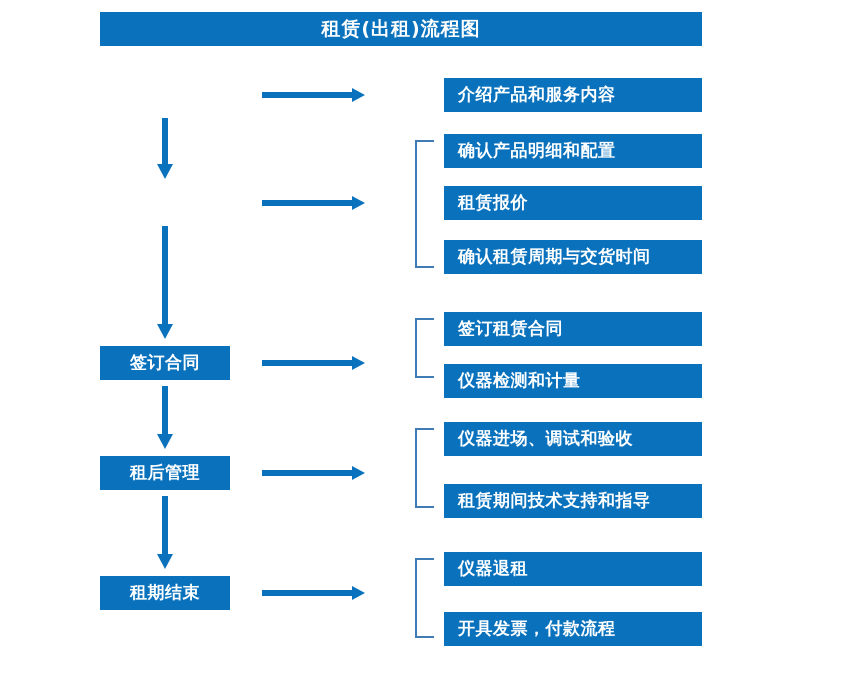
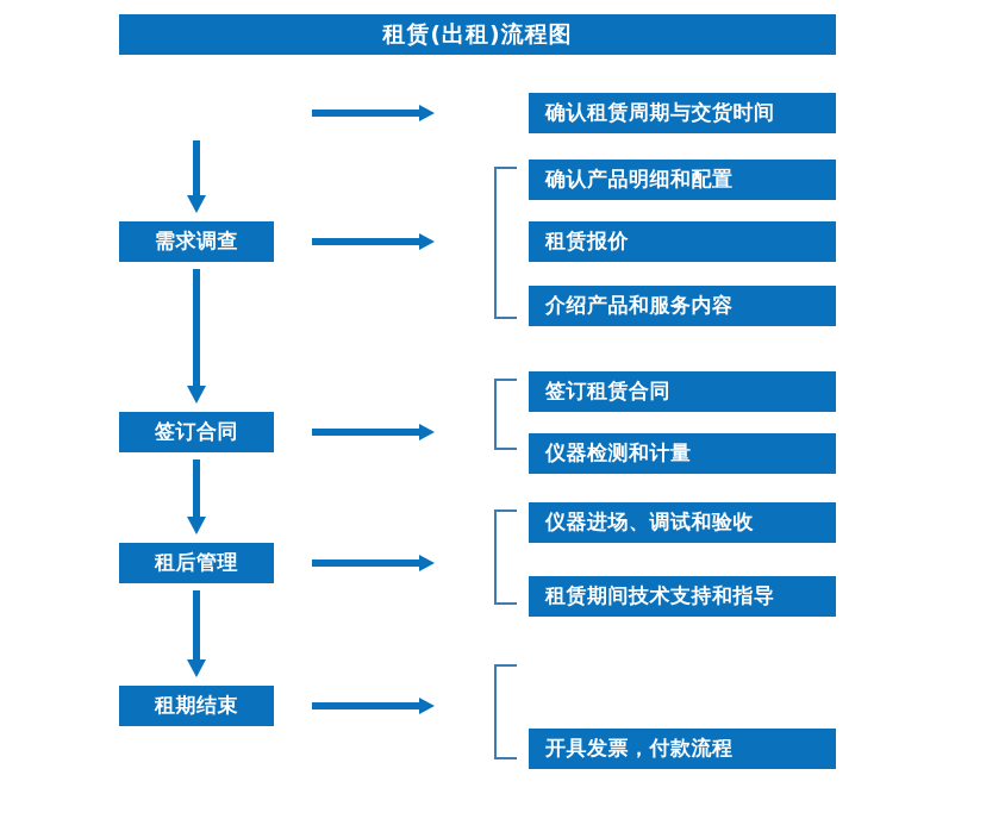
  租赁(出租)流程图
+ 需求调查
  签订合同
  租后管理
  租期结束
- 介绍产品和服务内容
+ 确认租赁周期与交货时间
  确认产品明细和配置
  租赁报价
- 确认租赁周期与交货时间
+ 介绍产品和服务内容
  签订租赁合同
  仪器检测和计量
  仪器进场、调试和验收
  租赁期间技术支持和指导
- 仪器退租
  开具发票，付款流程
